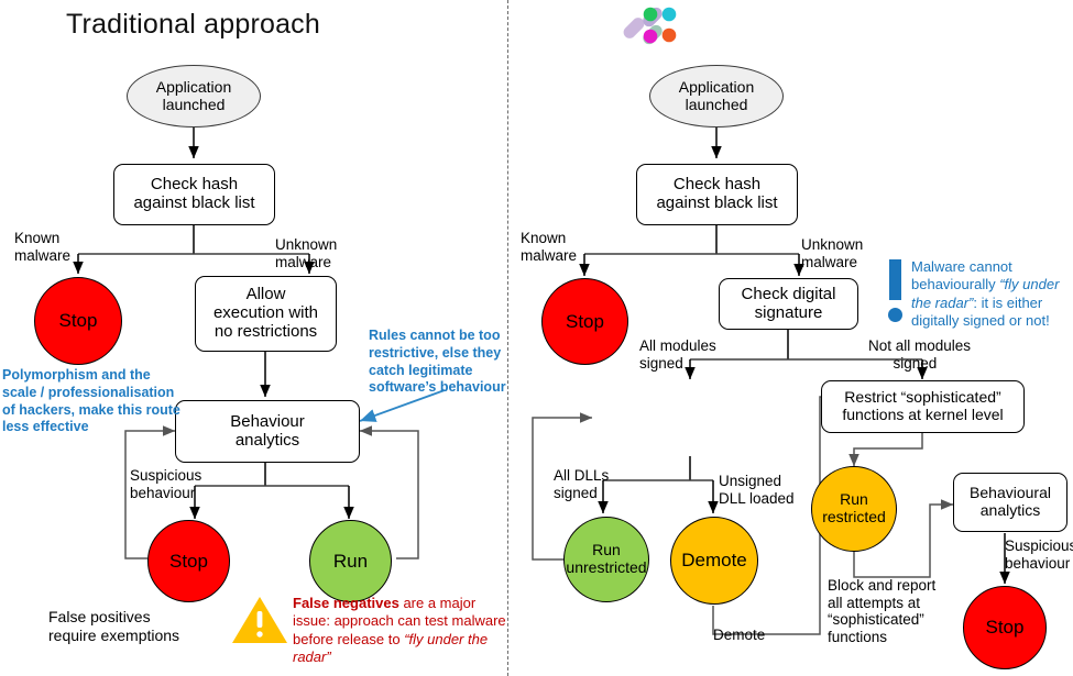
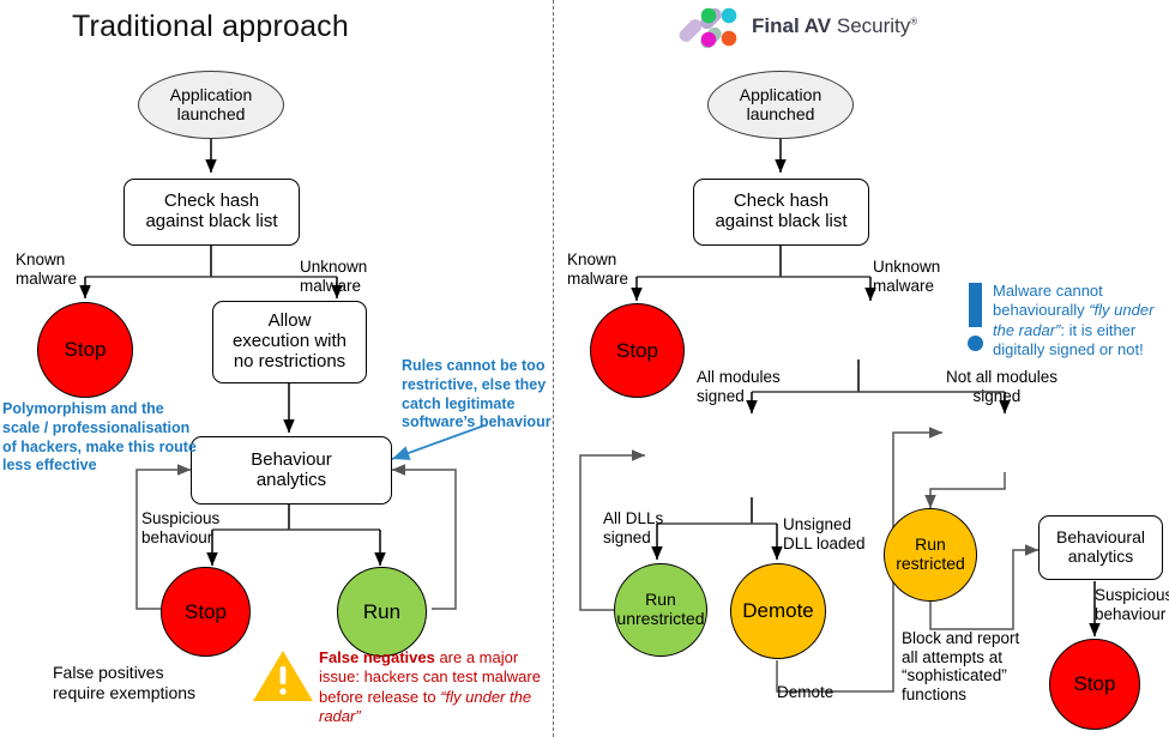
  Traditional approach
+ Final AV Security®
  Application
  launched
  Check hash
  against black list
  Stop
  Allow
  execution with
  no restrictions
  Behaviour
  analytics
  Stop
  Run
  Known
  malware
  Unknown
  malware
  Suspicious
  behaviour
  Polymorphism and the
  scale / professionalisation
  of hackers, make this route
  less effective
  Rules cannot be too
  restrictive, else they
  catch legitimate
  software’s behaviour
  False positives
  require exemptions
- False negatives are a major issue: approach can test malware before release to “fly under the radar”
+ False negatives are a major issue: hackers can test malware before release to “fly under the radar”
  Application
  launched
  Check hash
  against black list
  Stop
- Check digital
- signature
- Restrict “sophisticated”
- functions at kernel level
  Run
  unrestricted
  Demote
  Run
  restricted
  Behavioural
  analytics
  Stop
  Known
  malware
  Unknown
  malware
  All modules
  signed
  Not all modules
  signed
  All DLLs
  signed
  Unsigned
  DLL loaded
  Demote
  Block and report
  all attempts at
  “sophisticated”
  functions
  Suspiciou
  behaviour
  Malware cannot
  behaviourally “fly under
  the radar”: it is either
  digitally signed or not!
